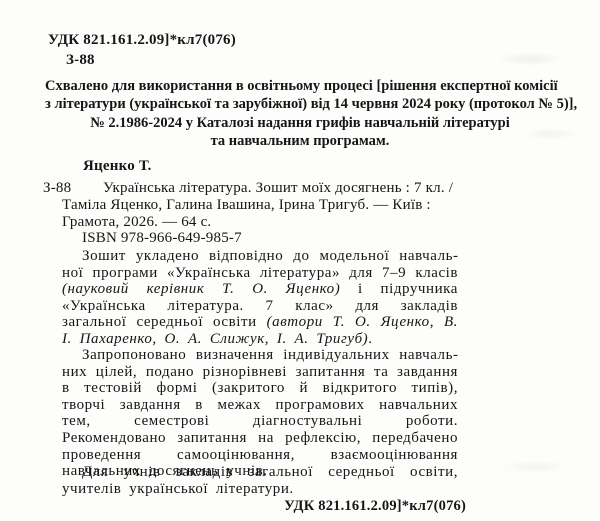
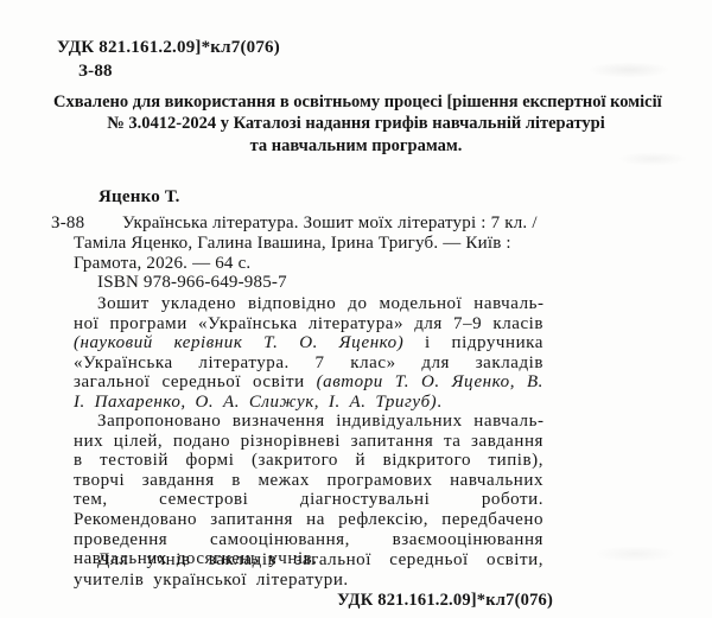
  УДК 821.161.2.09]*кл7(076)
  З-88
  Схвалено для використання в освітньому процесі [рішення експертної комісії
- з літератури (української та зарубіжної) від 14 червня 2024 року (протокол № 5)],
- № 2.1986-2024 у Каталозі надання грифів навчальній літературі
+ № 3.0412-2024 у Каталозі надання грифів навчальній літературі
  та навчальним програмам.
  Яценко Т.
  З-88
- Українська література. Зошит моїх досягнень : 7 кл. /
+ Українська література. Зошит моїх літературі : 7 кл. /
  Таміла Яценко, Галина Івашина, Ірина Тригуб. — Київ :
  Грамота, 2026. — 64 с.
  ISBN 978-966-649-985-7
  Зошит укладено відповідно до модельної навчаль­ної програми «Українська література» для 7–9 класів (науковий керівник Т. О. Яценко) і підручника «Україн­ська література. 7 клас» для закладів загальної середньої освіти (автори Т. О. Яценко, В. І. Пахаренко, О. А. Слижук, І. А. Тригуб).
  Запропоновано визначення індивідуальних навчаль­них цілей, подано різнорівневі запитання та завдання в тестовій формі (закритого й відкритого типів), творчі зав­дання в межах програмових навчальних тем, семестрові діагностувальні роботи. Рекомендовано запитання на реф­лексію, передбачено проведення самооцінювання, взаємо­оцінювання навчальних досягнень учнів.
  Для учнів закладів загальної середньої освіти, учителів української літератури.
  УДК 821.161.2.09]*кл7(076)
